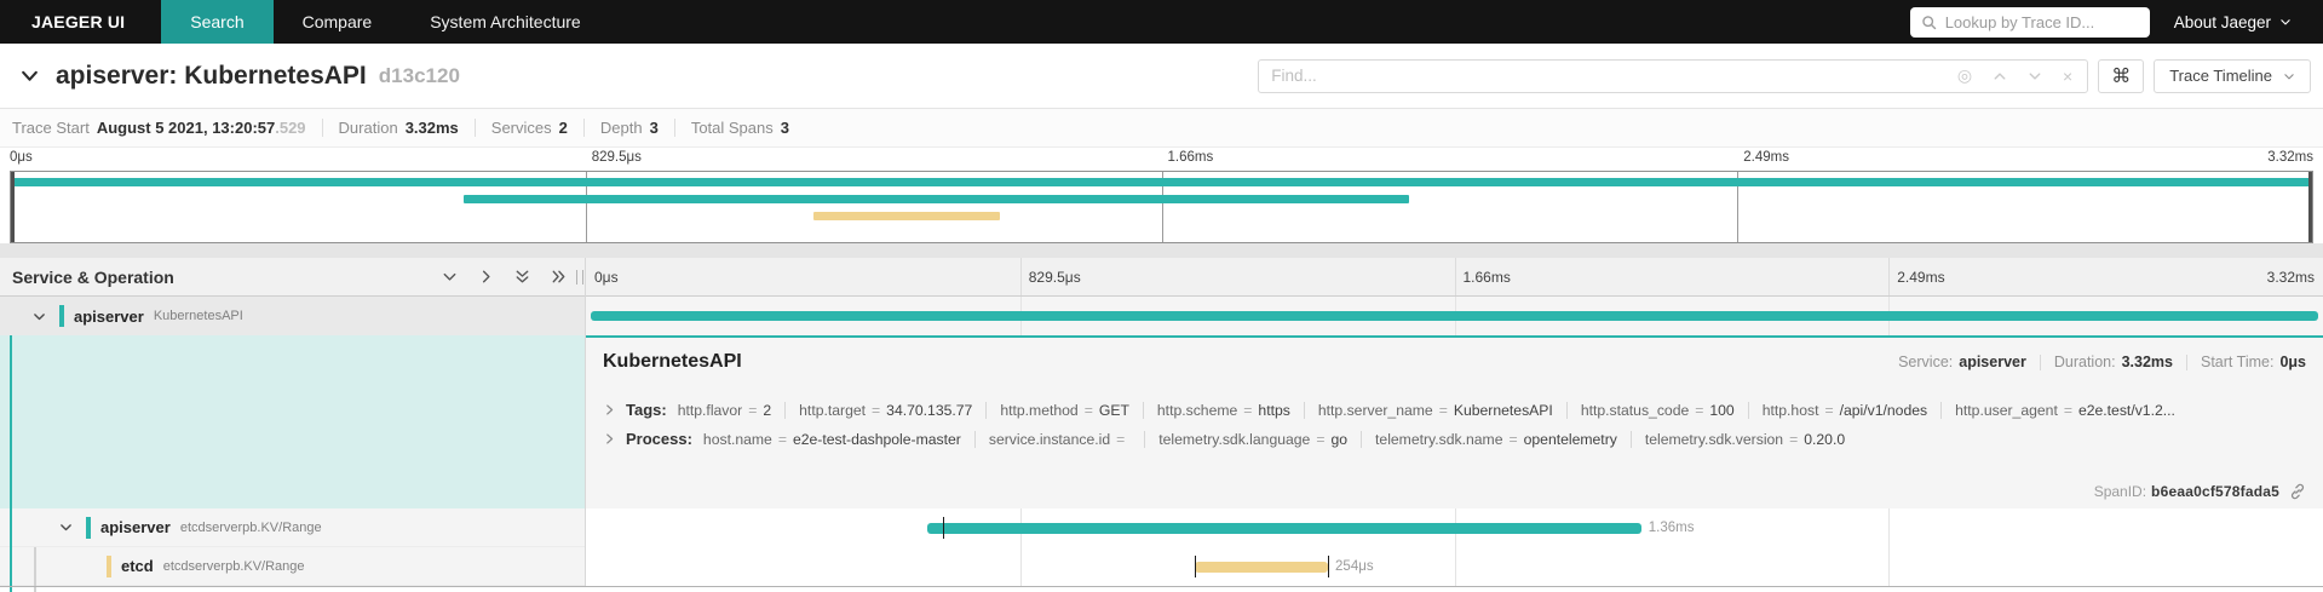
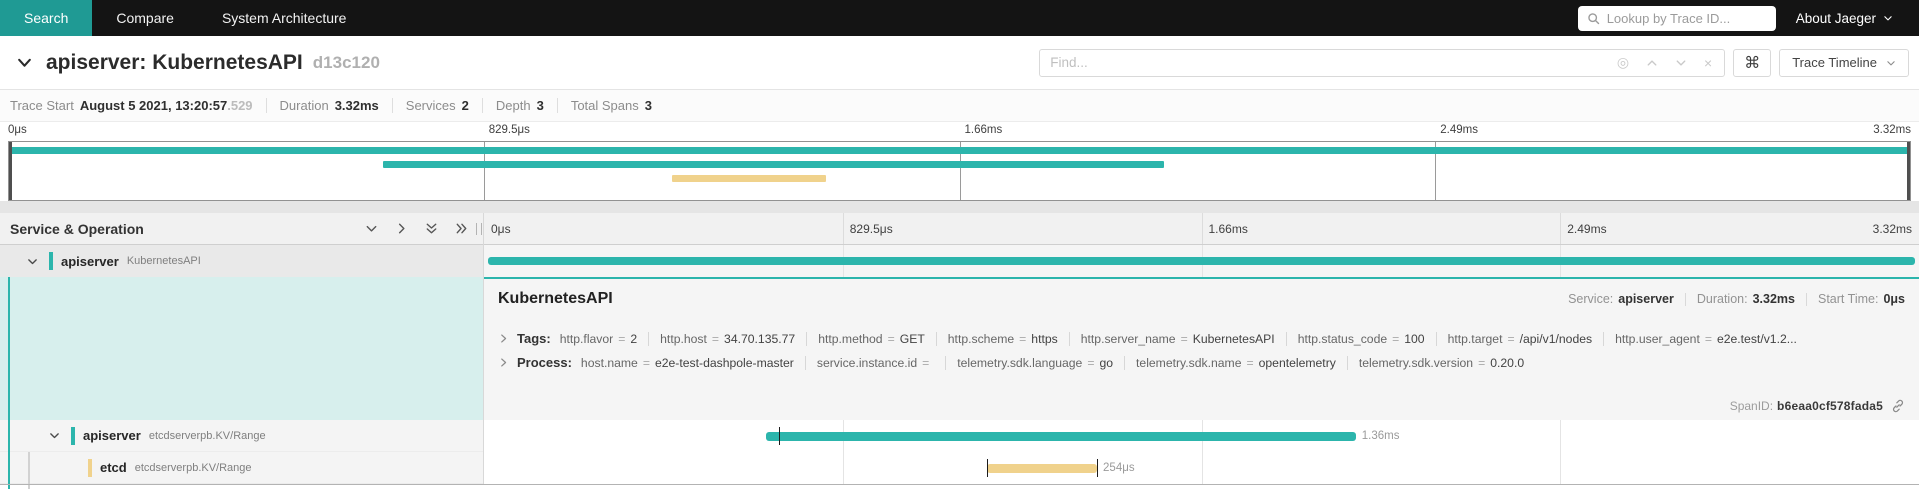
- JAEGER UI
  Search
  Compare
  System Architecture
  Lookup by Trace ID...
  About Jaeger
  apiserver: KubernetesAPI
  d13c120
  Find...
  ◎
  ×
  ⌘
  Trace Timeline
  Trace Start
  August 5 2021, 13:20:57
  .529
  Duration
  3.32ms
  Services
  2
  Depth
  3
  Total Spans
  3
  0μs
  829.5μs
  1.66ms
  2.49ms
  3.32ms
  Service & Operation
  0μs
  829.5μs
  1.66ms
  2.49ms
  3.32ms
  apiserver
  KubernetesAPI
  KubernetesAPI
  Service:
  apiserver
  Duration:
  3.32ms
  Start Time:
  0μs
  Tags:
  http.flavor
  =
  2
- http.target
+ http.host
  =
  34.70.135.77
  http.method
  =
  GET
  http.scheme
  =
  https
  http.server_name
  =
  KubernetesAPI
  http.status_code
  =
  100
- http.host
+ http.target
  =
  /api/v1/nodes
  http.user_agent
  =
  e2e.test/v1.2...
  Process:
  host.name
  =
  e2e-test-dashpole-master
  service.instance.id
  =
  telemetry.sdk.language
  =
  go
  telemetry.sdk.name
  =
  opentelemetry
  telemetry.sdk.version
  =
  0.20.0
  SpanID:
  b6eaa0cf578fada5
  apiserver
  etcdserverpb.KV/Range
  1.36ms
  etcd
  etcdserverpb.KV/Range
  254μs
